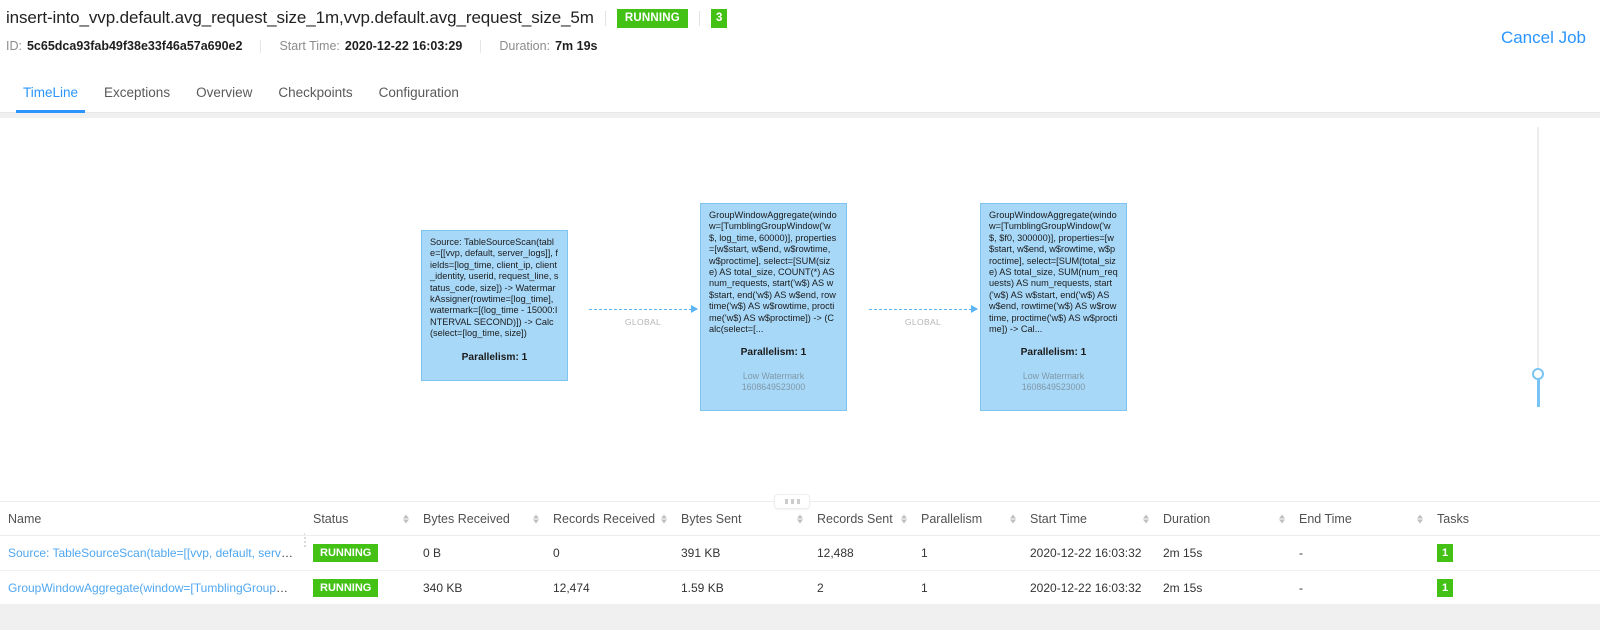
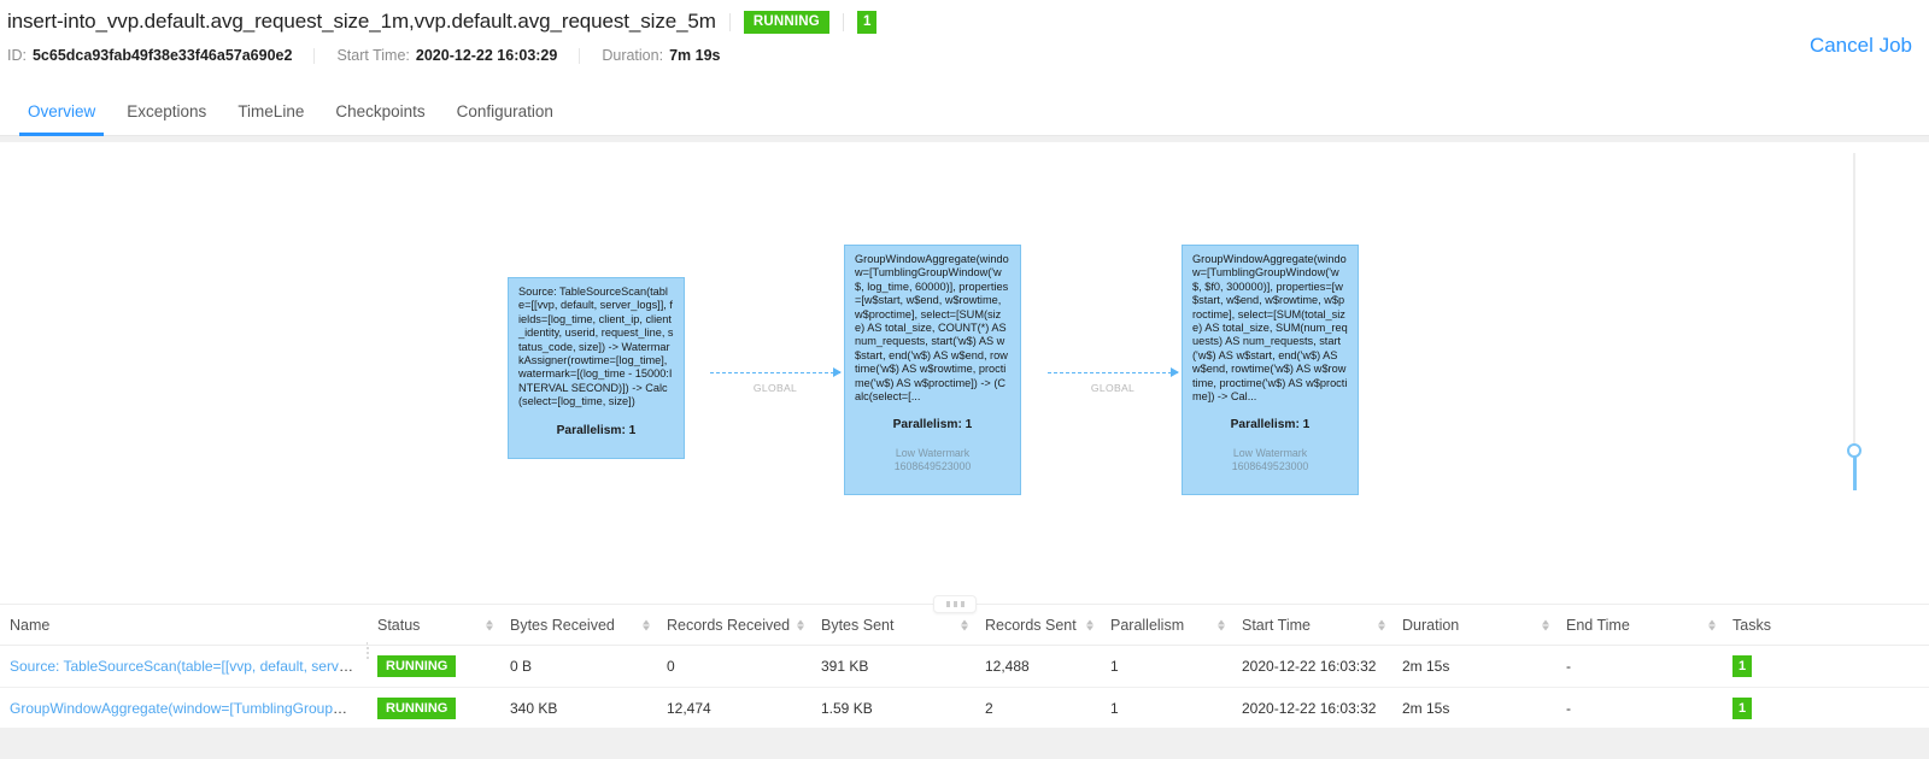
  insert-into_vvp.default.avg_request_size_1m,vvp.default.avg_request_size_5m
  RUNNING
- 3
+ 1
  ID:
  5c65dca93fab49f38e33f46a57a690e2
  Start Time:
  2020-12-22 16:03:29
  Duration:
  7m 19s
  Cancel Job
- TimeLine
+ Overview
  Exceptions
- Overview
+ TimeLine
  Checkpoints
  Configuration
  Source: TableSourceScan(table=[[vvp, default, server_logs]], fields=[log_time, client_ip, client_identity, userid, request_line, status_code, size]) -> WatermarkAssigner(rowtime=[log_time], watermark=[(log_time - 15000:INTERVAL SECOND)]) -> Calc(select=[log_time, size])
  Parallelism: 1
  GLOBAL
  GroupWindowAggregate(window=[TumblingGroupWindow('w$, log_time, 60000)], properties=[w$start, w$end, w$rowtime, w$proctime], select=[SUM(size) AS total_size, COUNT(*) AS num_requests, start('w$) AS w$start, end('w$) AS w$end, rowtime('w$) AS w$rowtime, proctime('w$) AS w$proctime]) -> (Calc(select=[...
  Parallelism: 1
  Low Watermark
  1608649523000
  GLOBAL
  GroupWindowAggregate(window=[TumblingGroupWindow('w$, $f0, 300000)], properties=[w$start, w$end, w$rowtime, w$proctime], select=[SUM(total_size) AS total_size, SUM(num_requests) AS num_requests, start('w$) AS w$start, end('w$) AS w$end, rowtime('w$) AS w$rowtime, proctime('w$) AS w$proctime]) -> Cal...
  Parallelism: 1
  Low Watermark
  1608649523000
  Name	Status	Bytes Received	Records Received	Bytes Sent	Records Sent	Parallelism	Start Time	Duration	End Time	Tasks
  Source: TableSourceScan(table=[[vvp, default, server_lo	RUNNING	0 B	0	391 KB	12,488	1	2020-12-22 16:03:32	2m 15s	-	1
  GroupWindowAggregate(window=[TumblingGroupWind	RUNNING	340 KB	12,474	1.59 KB	2	1	2020-12-22 16:03:32	2m 15s	-	1
